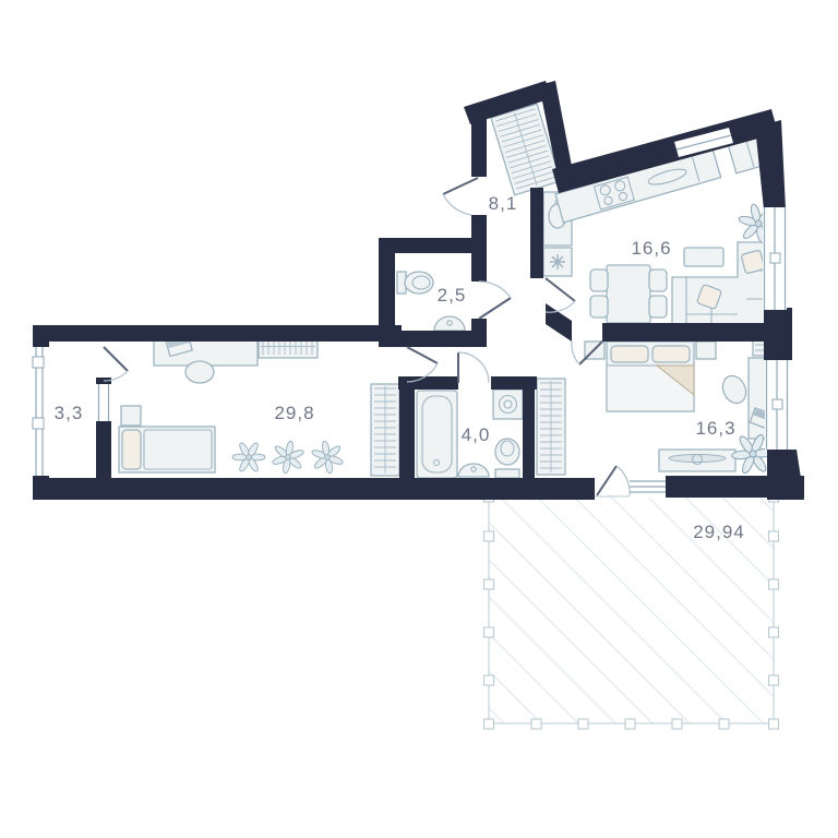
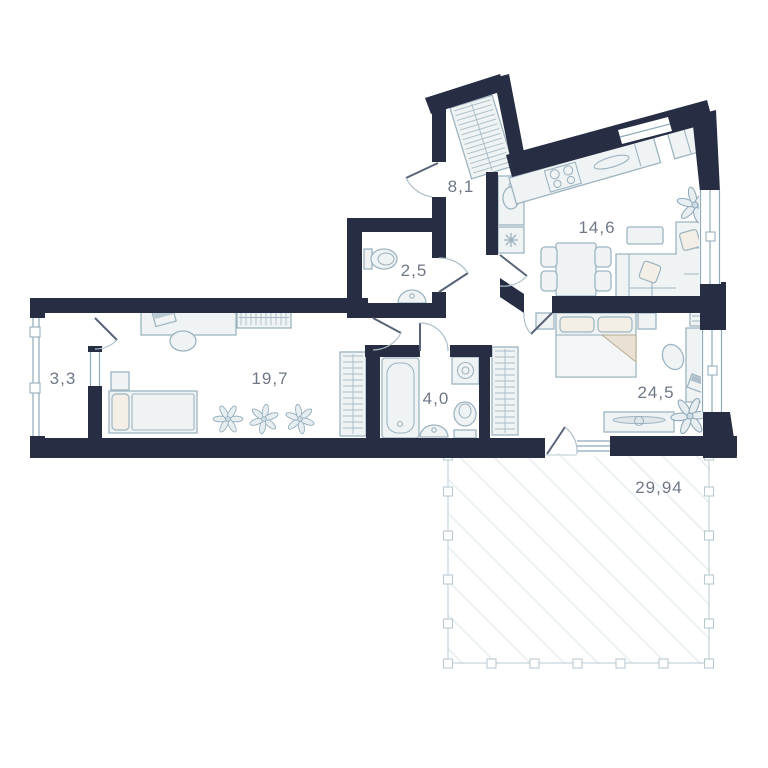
  8,1
  2,5
- 16,6
+ 14,6
  3,3
- 29,8
+ 19,7
  4,0
- 16,3
+ 24,5
  29,94
